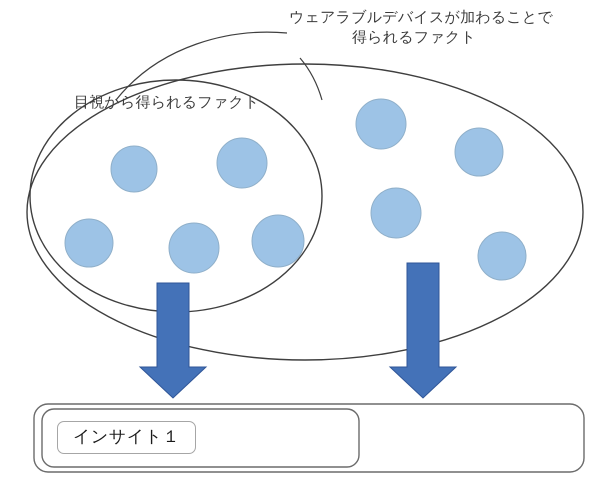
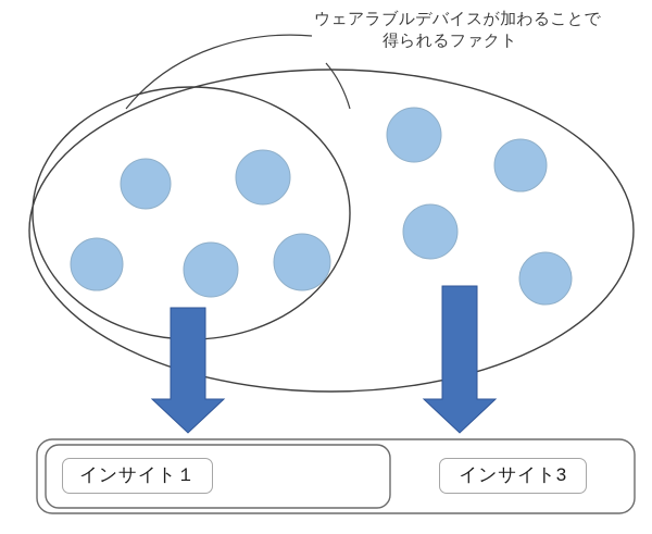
  ウェアラブルデバイスが加わることで
  得られるファクト
- 目視から得られるファクト
  インサイト１
+ インサイト3
